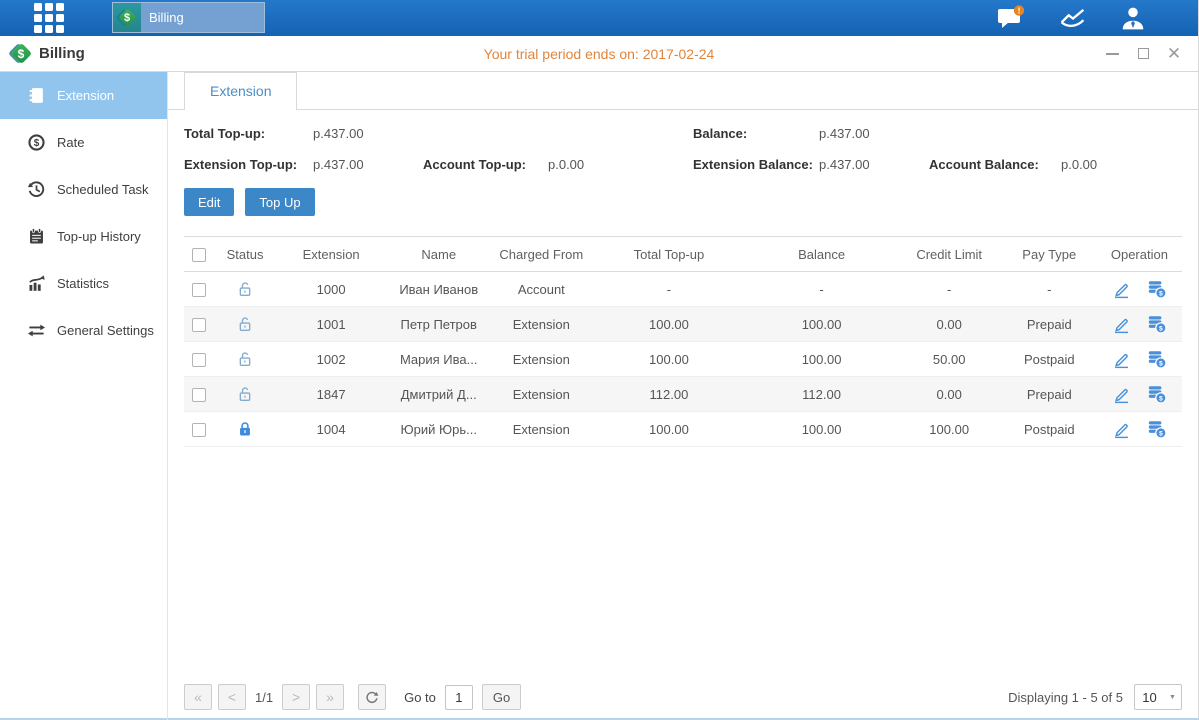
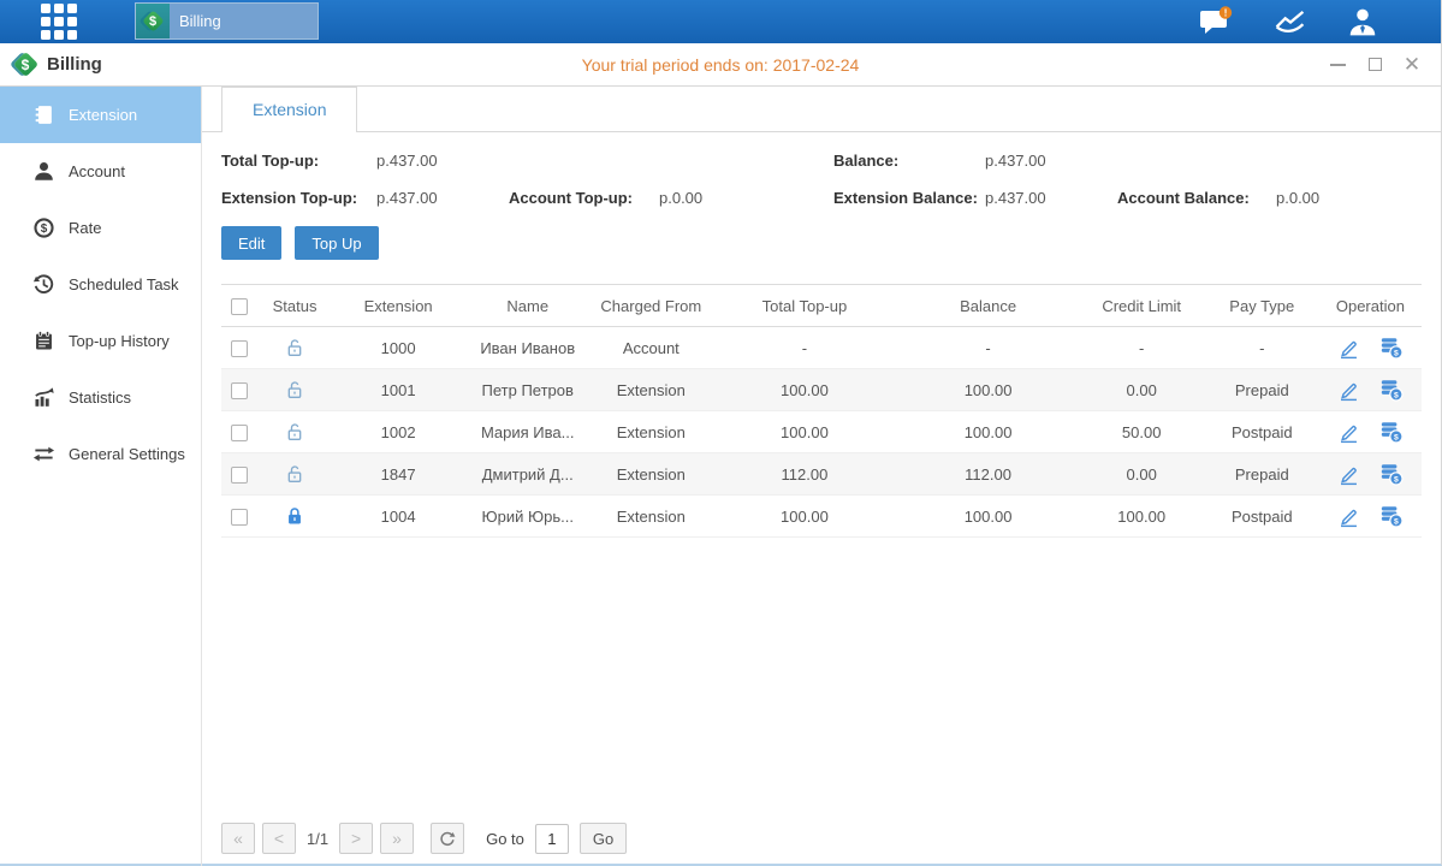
  $
  Billing
  !
  $
  Billing
  Your trial period ends on: 2017-02-24
  ✕
  Extension
+ Account
  $
  Rate
  Scheduled Task
  Top-up History
  Statistics
  General Settings
  Extension
  Total Top-up:
  p.437.00
  Balance:
  p.437.00
  Extension Top-up:
  p.437.00
  Account Top-up:
  p.0.00
  Extension Balance:
  p.437.00
  Account Balance:
  p.0.00
  Edit
  Top Up
  	Status	Extension	Name	Charged From	Total Top-up	Balance	Credit Limit	Pay Type	Operation
  		1000	Иван Иванов	Account	-	-	-	-
  		1001	Петр Петров	Extension	100.00	100.00	0.00	Prepaid
  		1002	Мария Ива...	Extension	100.00	100.00	50.00	Postpaid
  		1847	Дмитрий Д...	Extension	112.00	112.00	0.00	Prepaid
  		1004	Юрий Юрь...	Extension	100.00	100.00	100.00	Postpaid
  «
  <
  1/1
  >
  »
  Go to
  1
  Go
- Displaying 1 - 5 of 5
- 10
